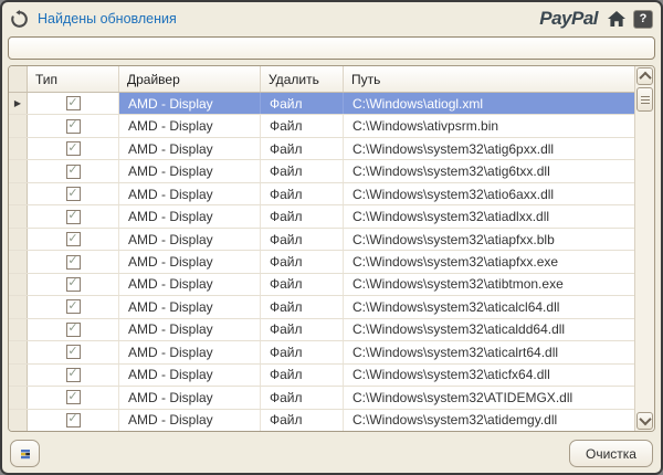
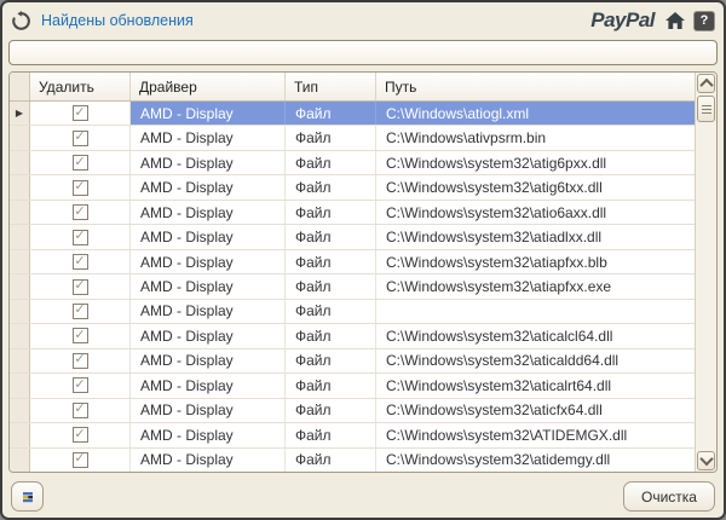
  Найдены обновления
  PayPal
  ?
- Тип
+ Удалить
  Драйвер
- Удалить
+ Тип
  Путь
  ▶
  AMD - Display
  Файл
  C:\Windows\atiogl.xml
  AMD - Display
  Файл
  C:\Windows\ativpsrm.bin
  AMD - Display
  Файл
  C:\Windows\system32\atig6pxx.dll
  AMD - Display
  Файл
  C:\Windows\system32\atig6txx.dll
  AMD - Display
  Файл
  C:\Windows\system32\atio6axx.dll
  AMD - Display
  Файл
  C:\Windows\system32\atiadlxx.dll
  AMD - Display
  Файл
  C:\Windows\system32\atiapfxx.blb
  AMD - Display
  Файл
  C:\Windows\system32\atiapfxx.exe
  AMD - Display
  Файл
- C:\Windows\system32\atibtmon.exe
  AMD - Display
  Файл
  C:\Windows\system32\aticalcl64.dll
  AMD - Display
  Файл
  C:\Windows\system32\aticaldd64.dll
  AMD - Display
  Файл
  C:\Windows\system32\aticalrt64.dll
  AMD - Display
  Файл
  C:\Windows\system32\aticfx64.dll
  AMD - Display
  Файл
  C:\Windows\system32\ATIDEMGX.dll
  AMD - Display
  Файл
  C:\Windows\system32\atidemgy.dll
  Очистка
